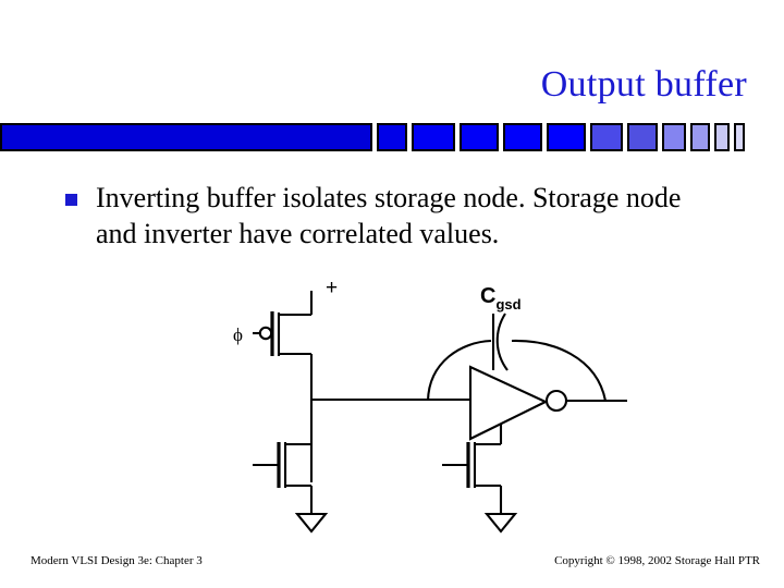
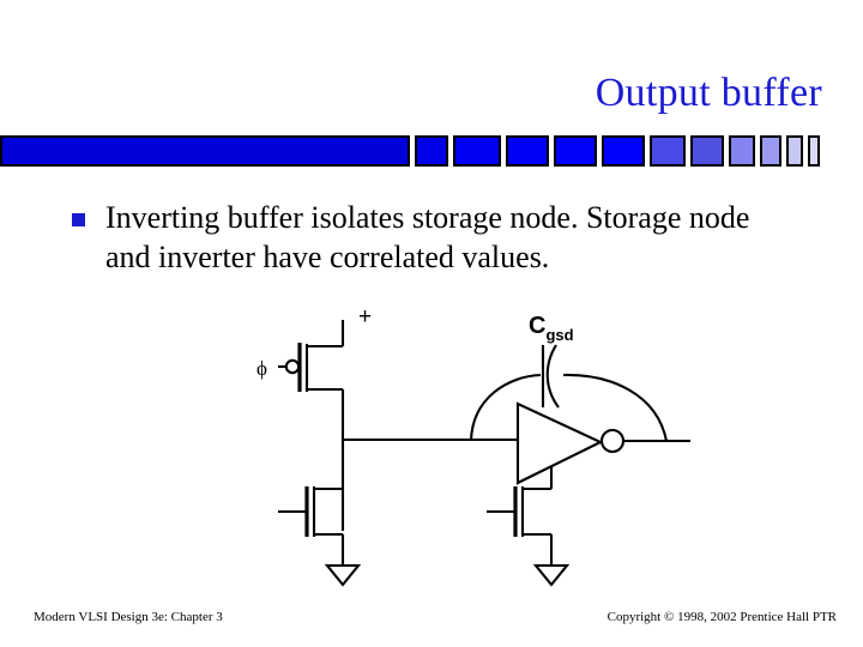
  Output buffer
  Inverting buffer isolates storage node. Storage node and inverter have correlated values.
  +
  ϕ
  Cgsd
  Modern VLSI Design 3e: Chapter 3
- Copyright © 1998, 2002 Storage Hall PTR
+ Copyright © 1998, 2002 Prentice Hall PTR
